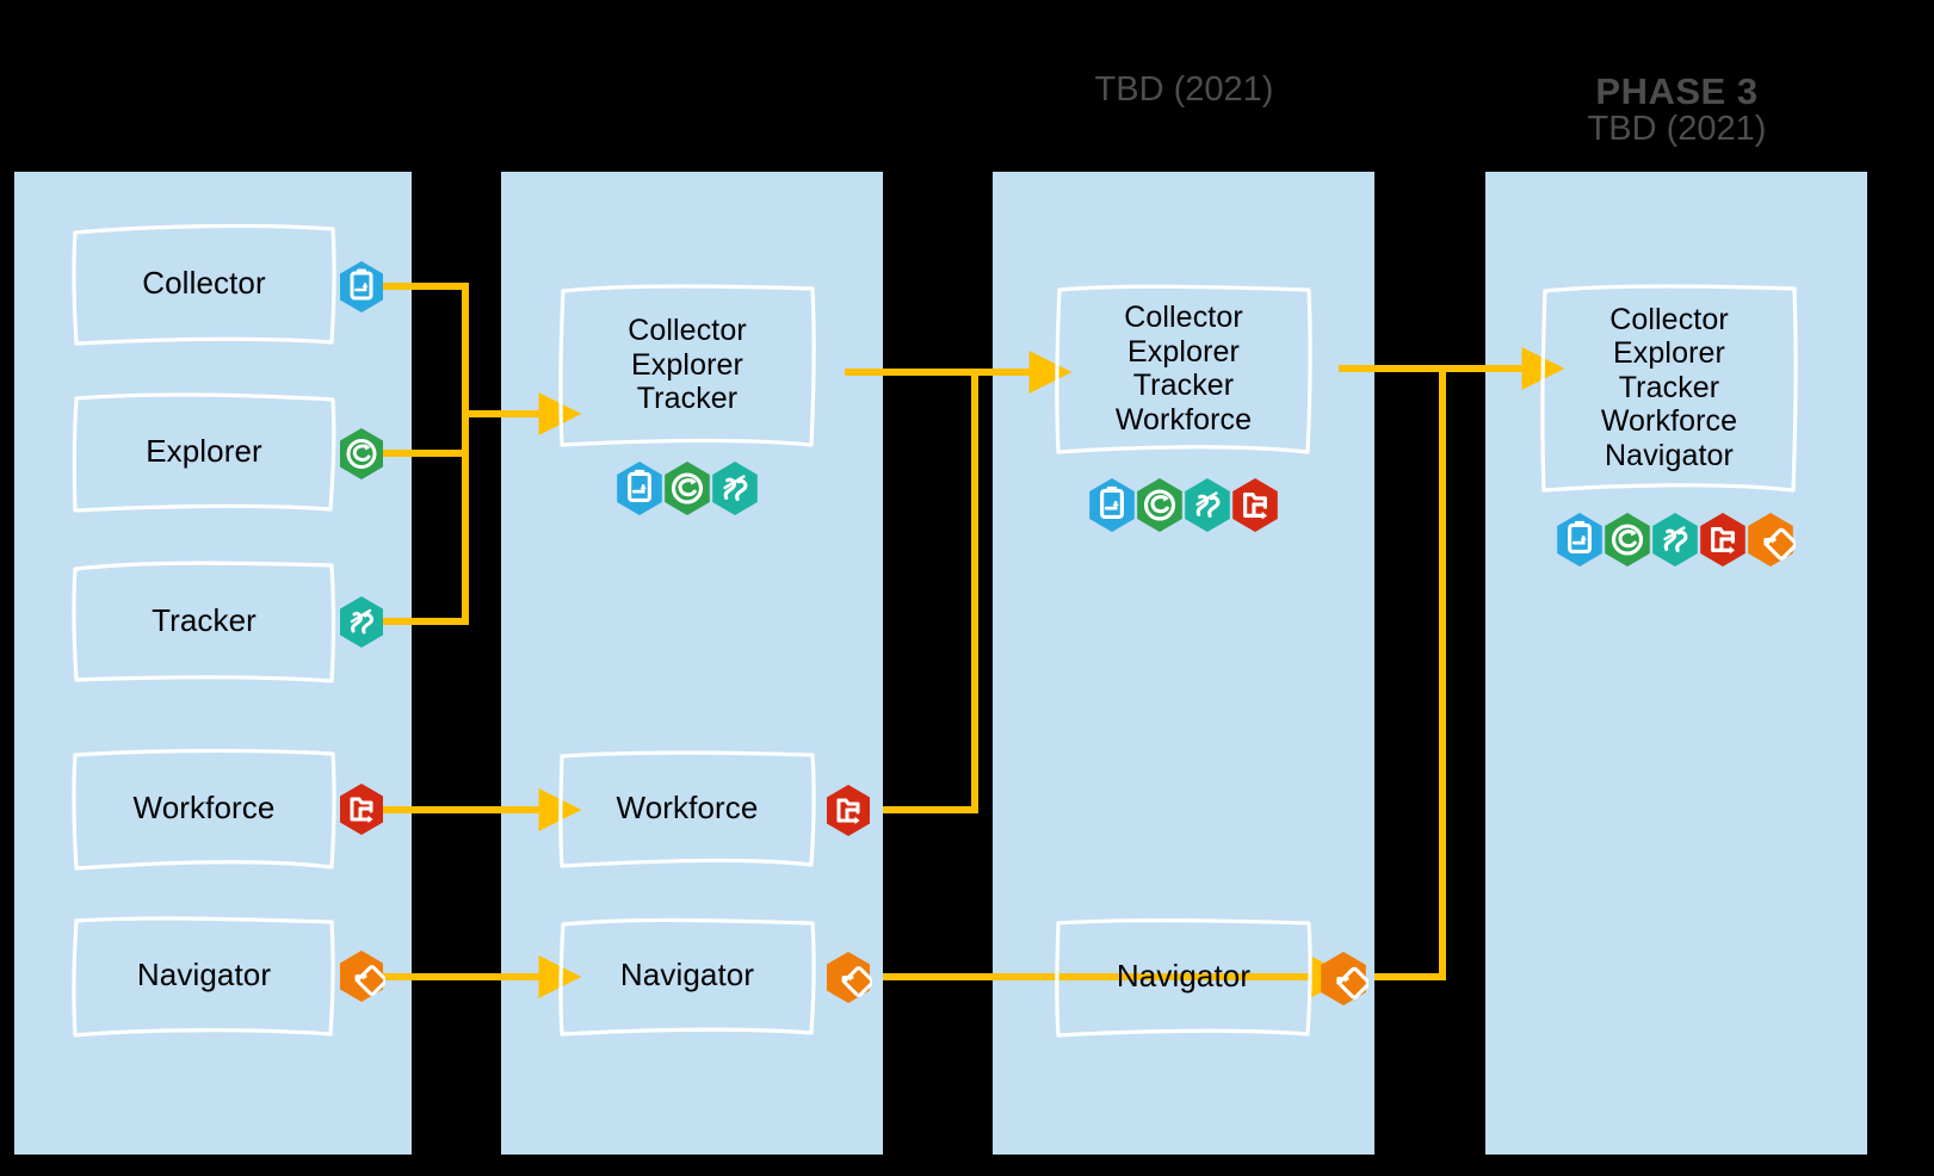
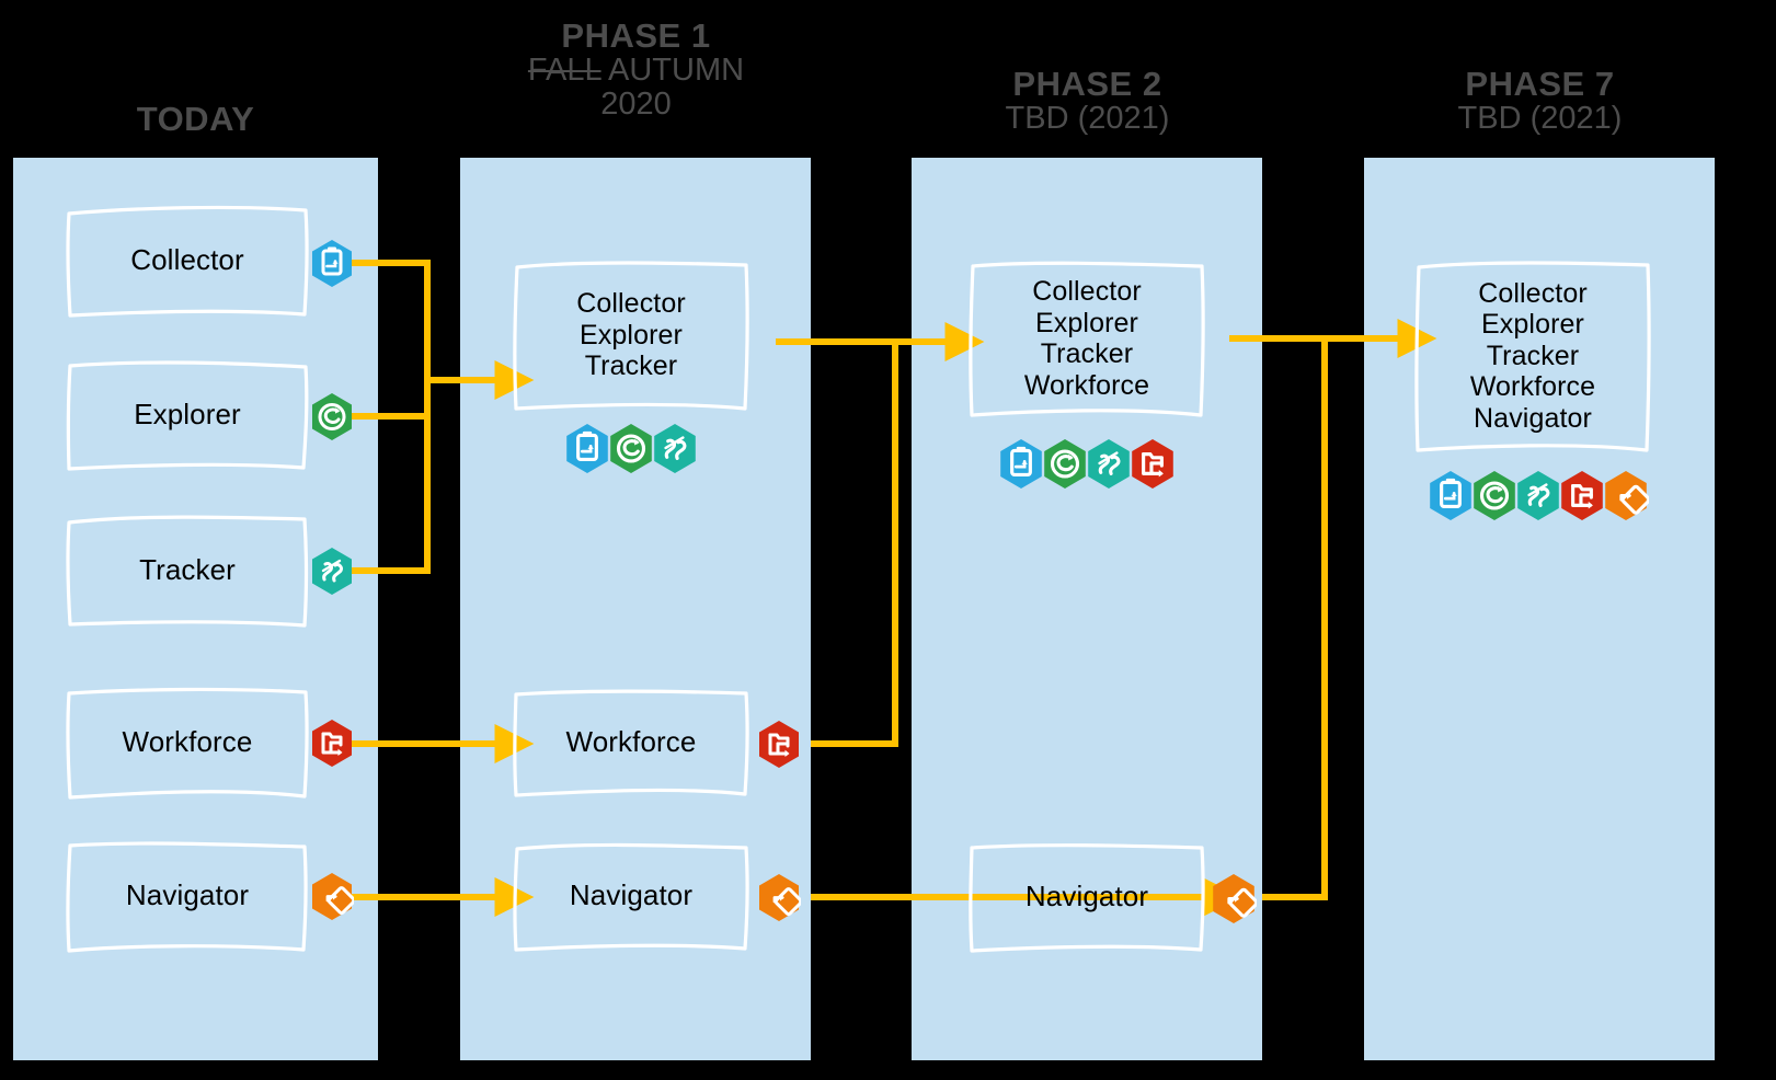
+ TODAY
+ PHASE 1
+ FALL AUTUMN
+ 2020
+ PHASE 2
  TBD (2021)
- PHASE 3
+ PHASE 7
  TBD (2021)
  Collector
  Explorer
  Tracker
  Workforce
  Navigator
  Collector
  Explorer
  Tracker
  Workforce
  Navigator
  Collector
  Explorer
  Tracker
  Workforce
  Navigator
  Collector
  Explorer
  Tracker
  Workforce
  Navigator
